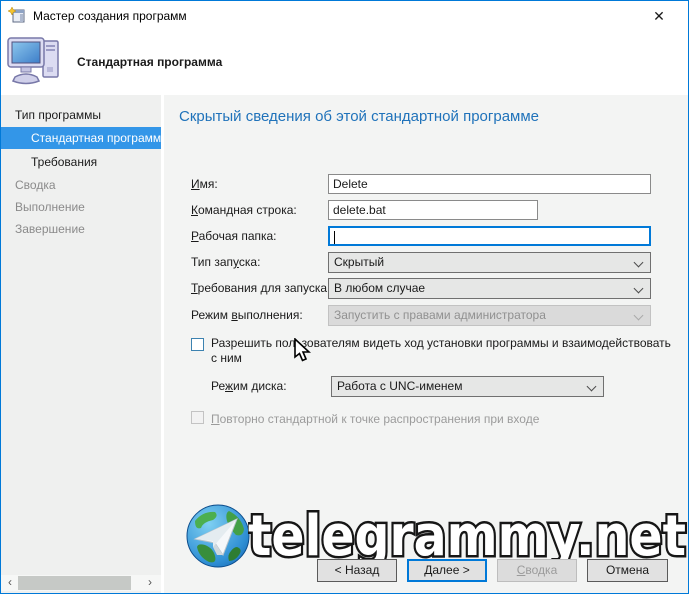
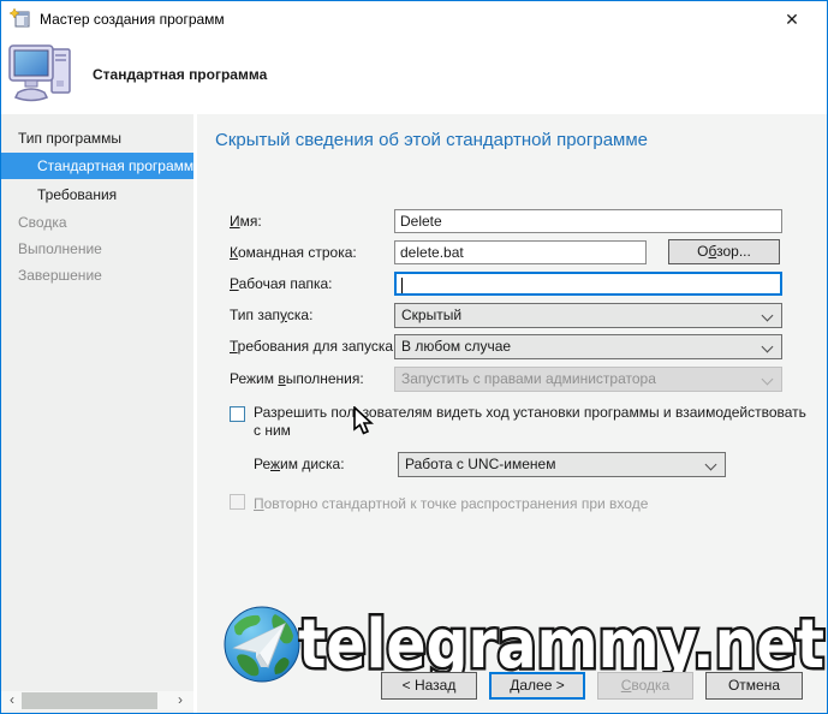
  Мастер создания программ
  ✕
  Стандартная программа
  Тип программы
  Стандартная программ
  Требования
  Сводка
  Выполнение
  Завершение
  ‹
  ›
  Скрытый сведения об этой стандартной программе
  Имя:
  Delete
  Командная строка:
  delete.bat
+ Обзор...
  Рабочая папка:
  Тип запуска:
  Скрытый
  Требования для запуска
  В любом случае
  Режим выполнения:
  Запустить с правами администратора
  Разрешить ползователям видеть ход установки программы и взаимодействовать с ним
  Режим диска:
  Работа с UNC-именем
  Повторно стандартной к точке распространения при входе
  telegrammy.net
  < Назад
  Далее >
  Сводка
  Отмена
